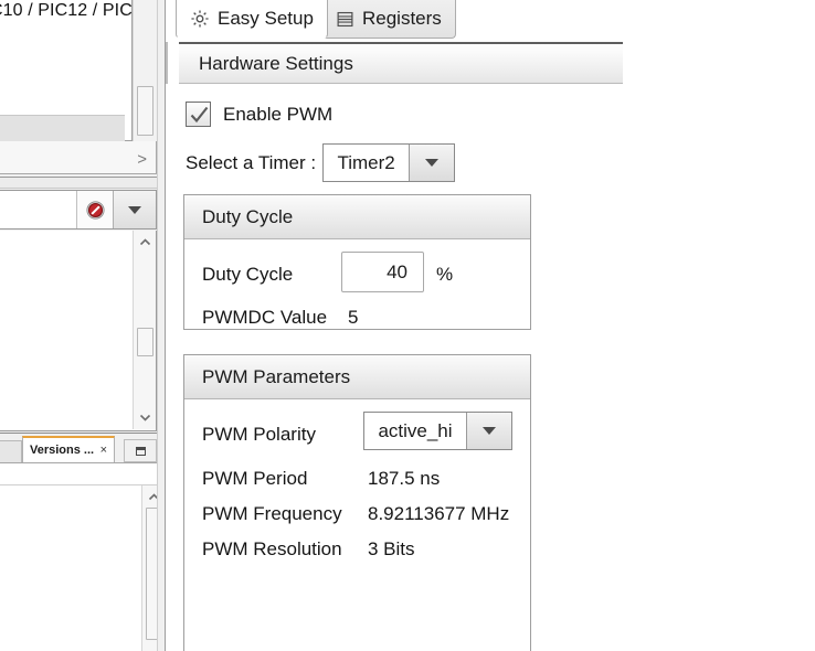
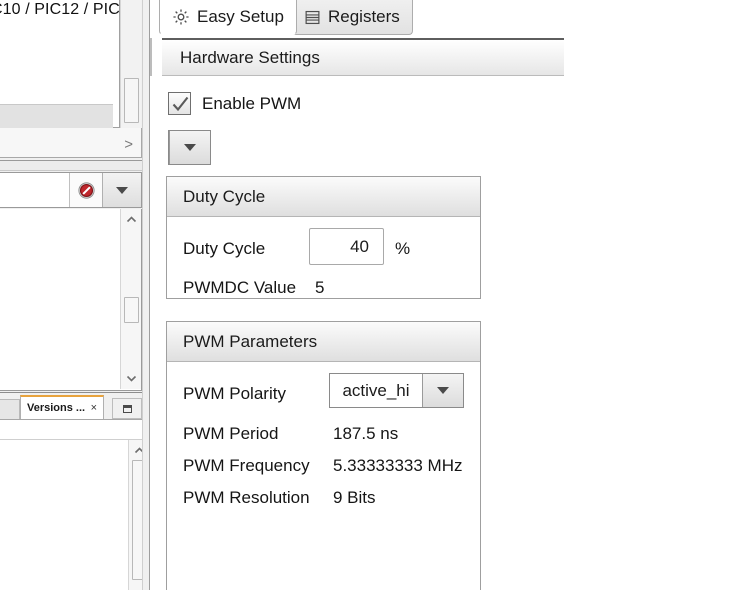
  10 / PIC12 / PIC
  >
  Versions ...
  ×
  Easy Setup
  Registers
  Hardware Settings
  Enable PWM
- Select a Timer :
- Timer2
  Duty Cycle
  Duty Cycle
  40
  %
  PWMDC Value
  5
  PWM Parameters
  PWM Polarity
  active_hi
  PWM Period
  187.5 ns
  PWM Frequency
- 8.92113677 MHz
+ 5.33333333 MHz
  PWM Resolution
- 3 Bits
+ 9 Bits
